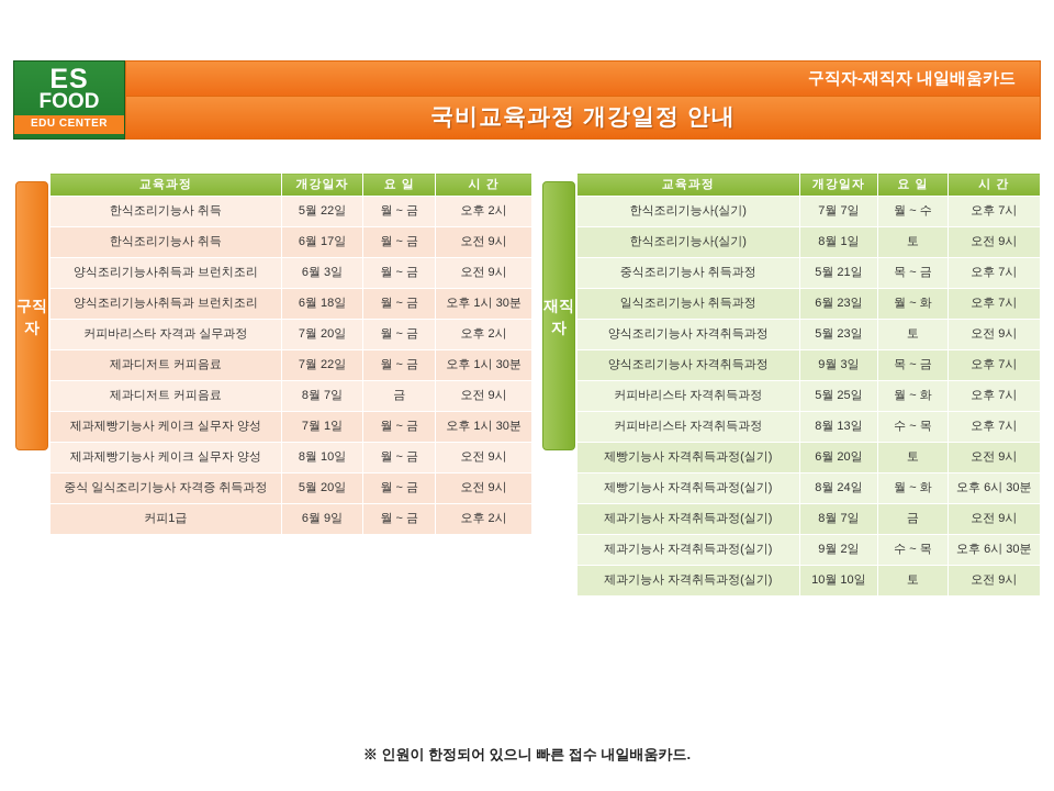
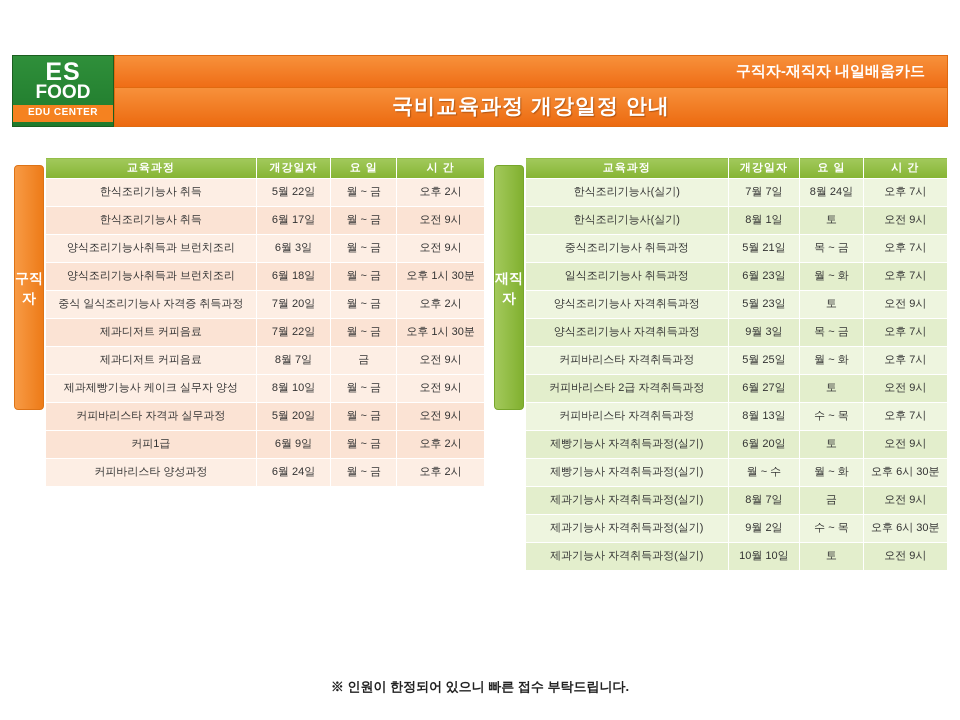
  ES
  FOOD
  EDU CENTER
  구직자-재직자 내일배움카드
  국비교육과정 개강일정 안내
  구직자
  재직자
  교육과정	개강일자	요 일	시 간
  한식조리기능사 취득	5월 22일	월 ~ 금	오후 2시
  한식조리기능사 취득	6월 17일	월 ~ 금	오전 9시
  양식조리기능사취득과 브런치조리	6월 3일	월 ~ 금	오전 9시
  양식조리기능사취득과 브런치조리	6월 18일	월 ~ 금	오후 1시 30분
- 커피바리스타 자격과 실무과정	7월 20일	월 ~ 금	오후 2시
+ 중식 일식조리기능사 자격증 취득과정	7월 20일	월 ~ 금	오후 2시
  제과디저트 커피음료	7월 22일	월 ~ 금	오후 1시 30분
  제과디저트 커피음료	8월 7일	금	오전 9시
- 제과제빵기능사 케이크 실무자 양성	7월 1일	월 ~ 금	오후 1시 30분
  제과제빵기능사 케이크 실무자 양성	8월 10일	월 ~ 금	오전 9시
- 중식 일식조리기능사 자격증 취득과정	5월 20일	월 ~ 금	오전 9시
+ 커피바리스타 자격과 실무과정	5월 20일	월 ~ 금	오전 9시
  커피1급	6월 9일	월 ~ 금	오후 2시
+ 커피바리스타 양성과정	6월 24일	월 ~ 금	오후 2시
  교육과정	개강일자	요 일	시 간
- 한식조리기능사(실기)	7월 7일	월 ~ 수	오후 7시
+ 한식조리기능사(실기)	7월 7일	8월 24일	오후 7시
  한식조리기능사(실기)	8월 1일	토	오전 9시
  중식조리기능사 취득과정	5월 21일	목 ~ 금	오후 7시
  일식조리기능사 취득과정	6월 23일	월 ~ 화	오후 7시
  양식조리기능사 자격취득과정	5월 23일	토	오전 9시
  양식조리기능사 자격취득과정	9월 3일	목 ~ 금	오후 7시
  커피바리스타 자격취득과정	5월 25일	월 ~ 화	오후 7시
+ 커피바리스타 2급 자격취득과정	6월 27일	토	오전 9시
  커피바리스타 자격취득과정	8월 13일	수 ~ 목	오후 7시
  제빵기능사 자격취득과정(실기)	6월 20일	토	오전 9시
- 제빵기능사 자격취득과정(실기)	8월 24일	월 ~ 화	오후 6시 30분
+ 제빵기능사 자격취득과정(실기)	월 ~ 수	월 ~ 화	오후 6시 30분
  제과기능사 자격취득과정(실기)	8월 7일	금	오전 9시
  제과기능사 자격취득과정(실기)	9월 2일	수 ~ 목	오후 6시 30분
  제과기능사 자격취득과정(실기)	10월 10일	토	오전 9시
- ※ 인원이 한정되어 있으니 빠른 접수 내일배움카드.
+ ※ 인원이 한정되어 있으니 빠른 접수 부탁드립니다.
